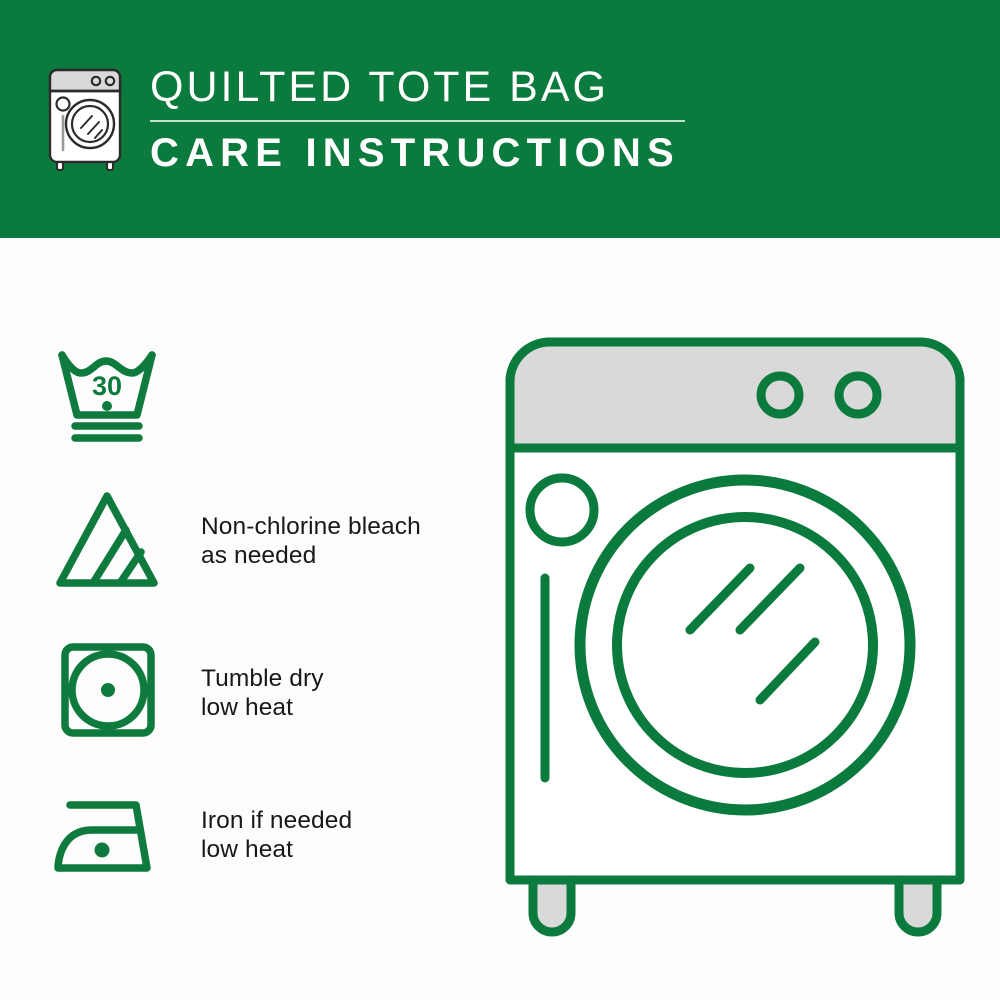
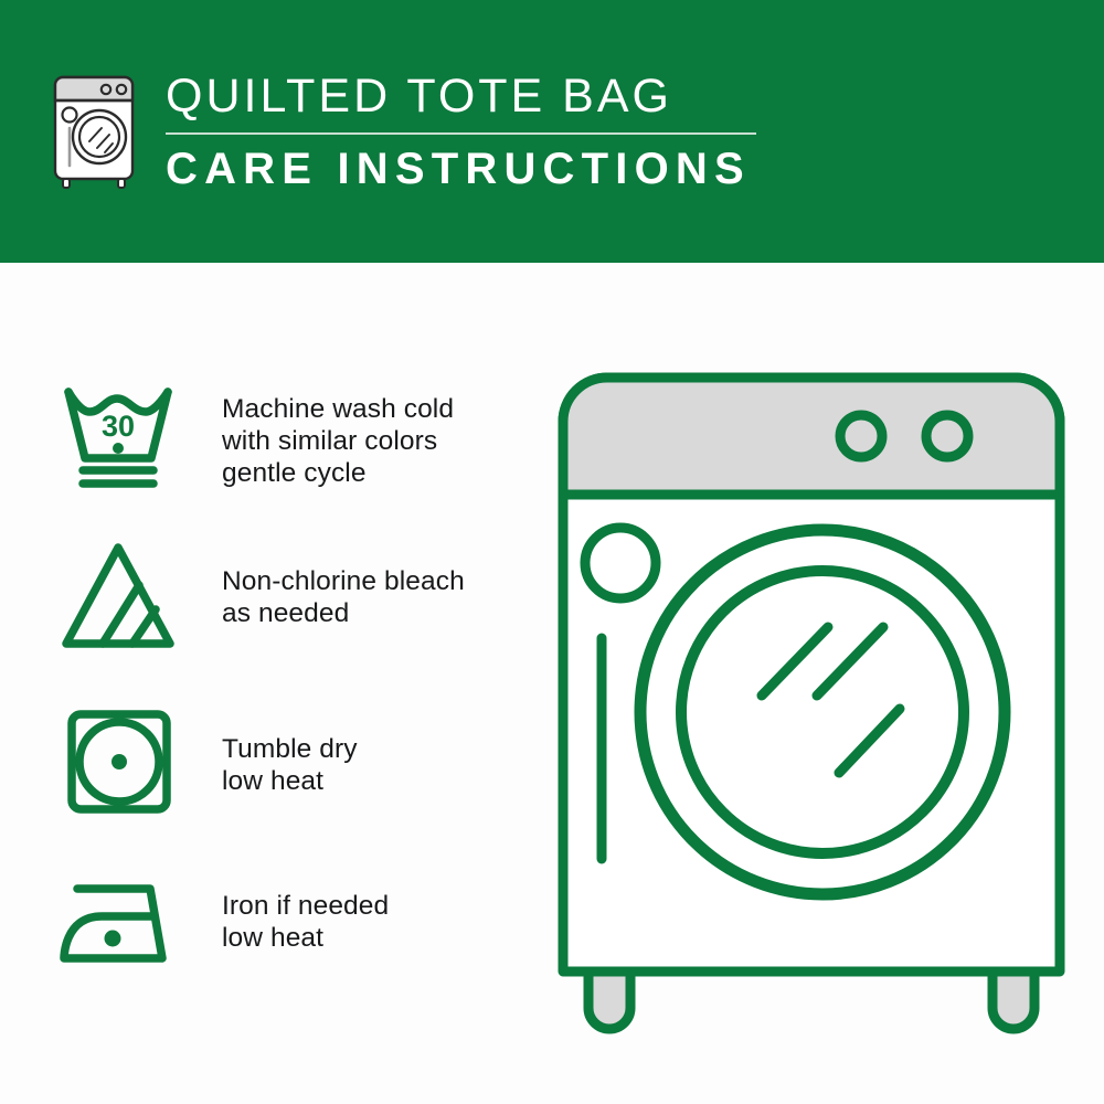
  QUILTED TOTE BAG
  CARE INSTRUCTIONS
  30
+ Machine wash cold
+ with similar colors
+ gentle cycle
  Non-chlorine bleach
  as needed
  Tumble dry
  low heat
  Iron if needed
  low heat
